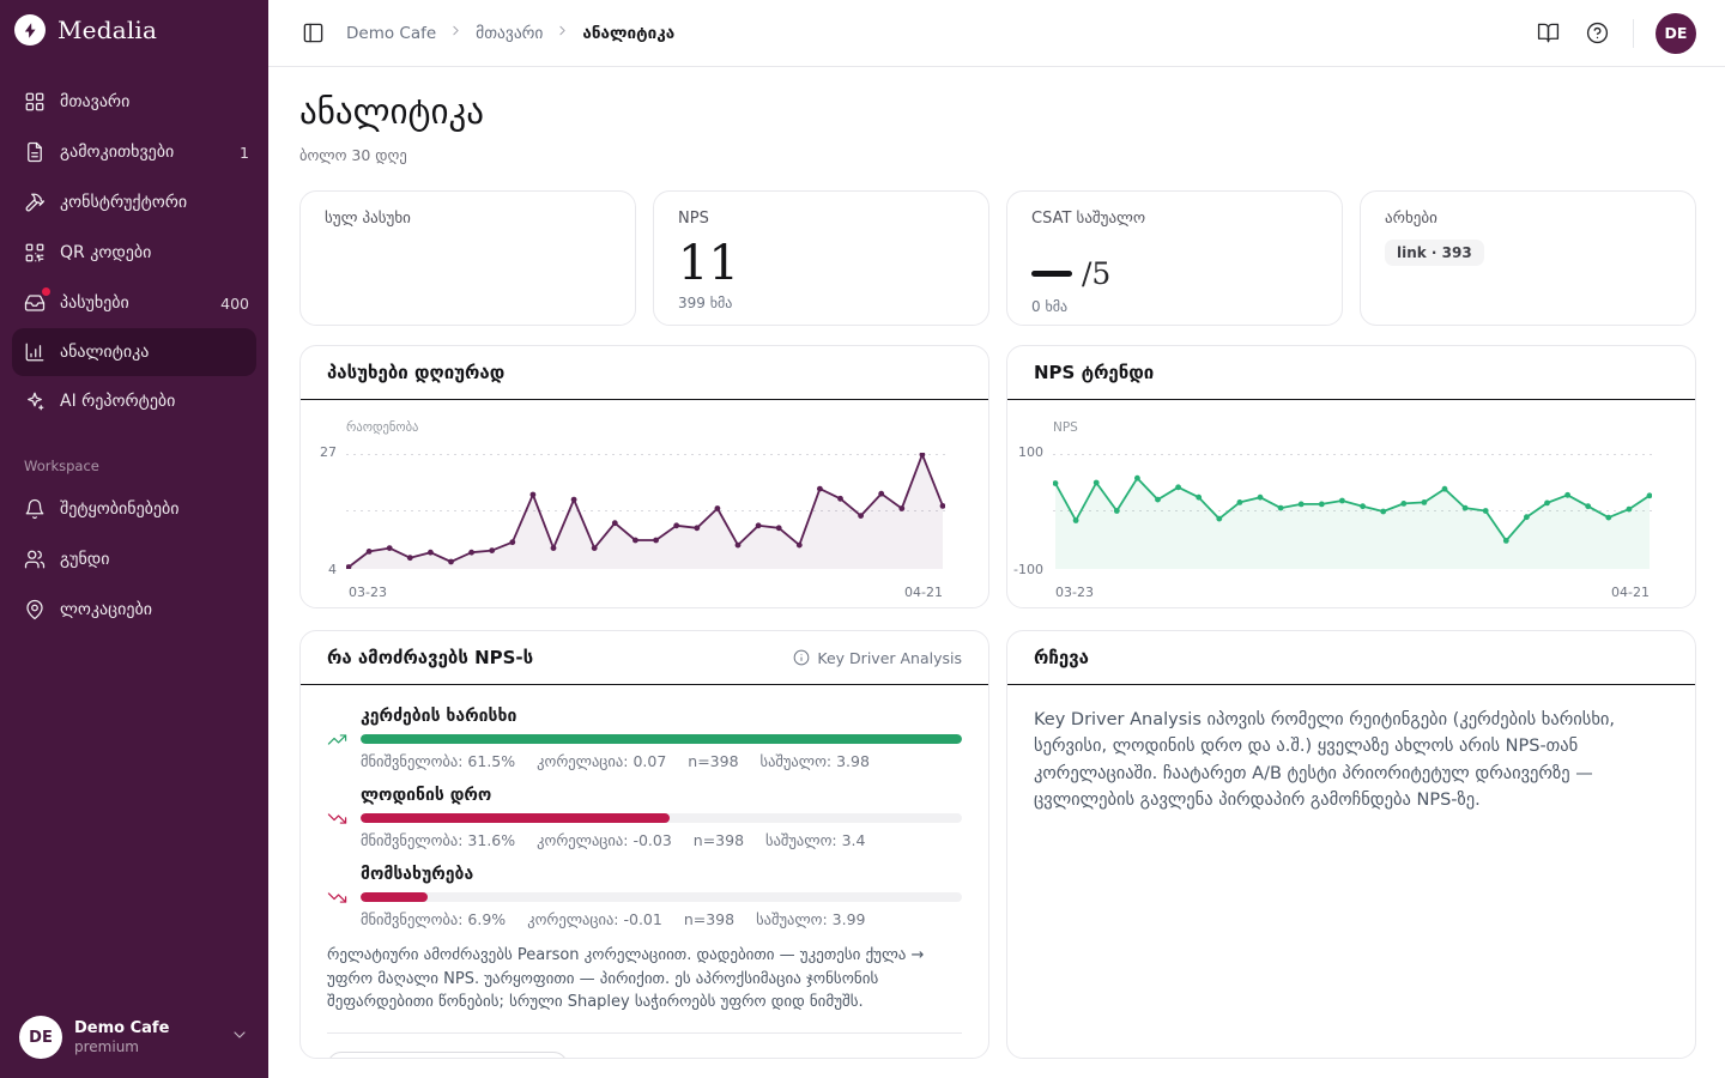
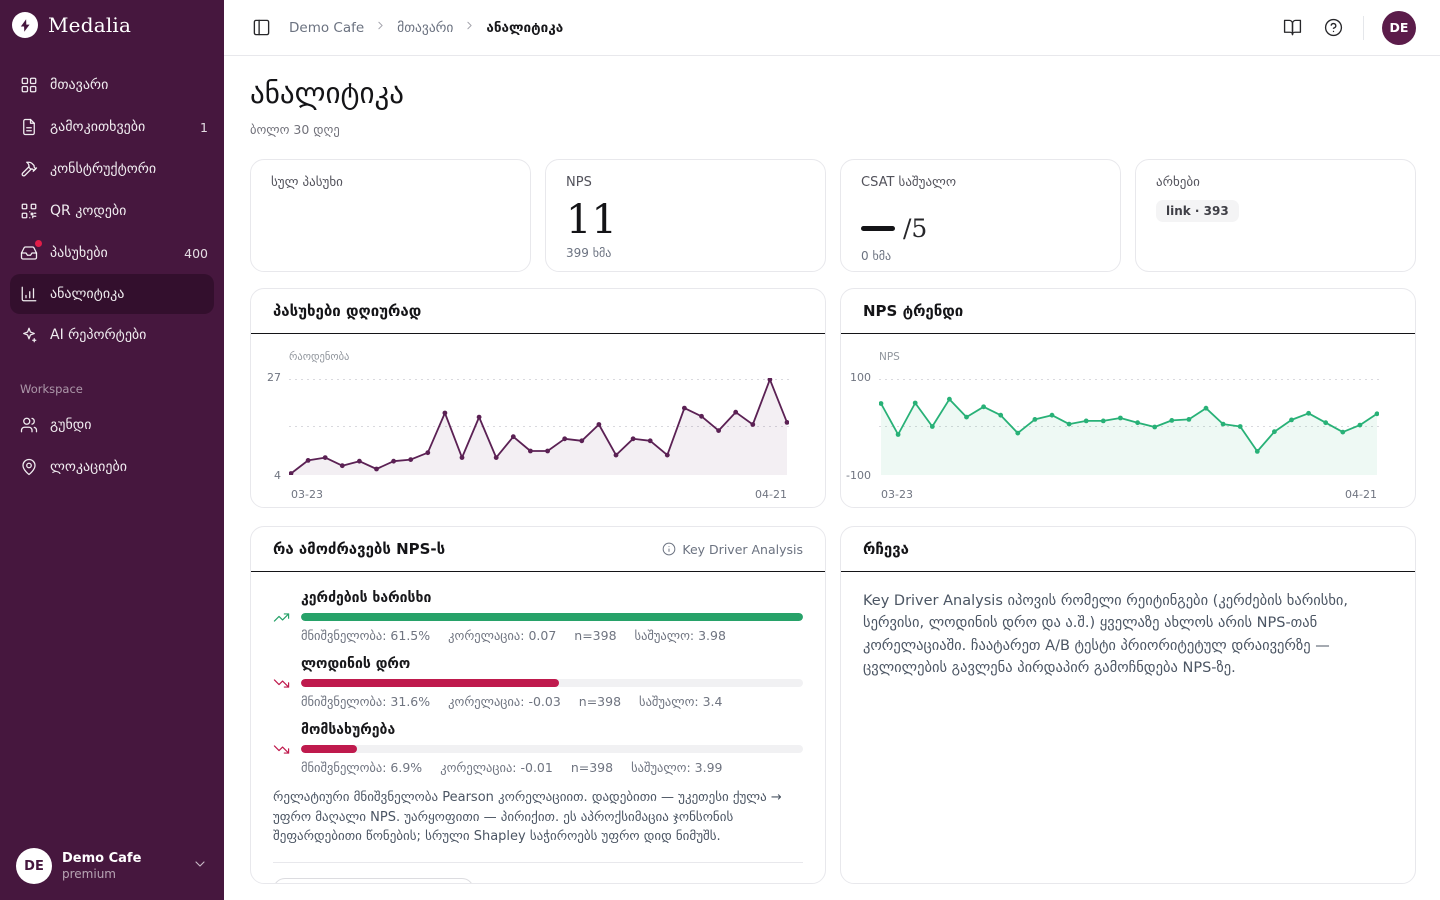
  Medalia
  მთავარი
  გამოკითხვები
  1
  კონსტრუქტორი
  QR კოდები
  პასუხები
  400
  ანალიტიკა
  AI რეპორტები
  Workspace
- შეტყობინებები
  გუნდი
  ლოკაციები
  DE
  Demo Cafe
  premium
  Demo Cafe
  მთავარი
  ანალიტიკა
  DE
  ანალიტიკა
  ბოლო 30 დღე
  სულ პასუხი
  NPS
  11
  399 ხმა
  CSAT საშუალო
  /5
  0 ხმა
  არხები
  link · 393
  პასუხები დღიურად
  რაოდენობა
  27
  4
  03-23
  04-21
  NPS ტრენდი
  NPS
  100
  -100
  03-23
  04-21
  რა ამოძრავებს NPS-ს
  Key Driver Analysis
  კერძების ხარისხი
  მნიშვნელობა: 61.5%
  კორელაცია: 0.07
  n=398
  საშუალო: 3.98
  ლოდინის დრო
  მნიშვნელობა: 31.6%
  კორელაცია: -0.03
  n=398
  საშუალო: 3.4
  მომსახურება
  მნიშვნელობა: 6.9%
  კორელაცია: -0.01
  n=398
  საშუალო: 3.99
- რელატიური ამოძრავებს Pearson კორელაციით. დადებითი — უკეთესი ქულა → უფრო მაღალი NPS. უარყოფითი — პირიქით. ეს აპროქსიმაცია ჯონსონის შეფარდებითი წონების; სრული Shapley საჭიროებს უფრო დიდ ნიმუშს.
+ რელატიური მნიშვნელობა Pearson კორელაციით. დადებითი — უკეთესი ქულა → უფრო მაღალი NPS. უარყოფითი — პირიქით. ეს აპროქსიმაცია ჯონსონის შეფარდებითი წონების; სრული Shapley საჭიროებს უფრო დიდ ნიმუშს.
  რჩევა
  Key Driver Analysis იპოვის რომელი რეიტინგები (კერძების ხარისხი, სერვისი, ლოდინის დრო და ა.შ.) ყველაზე ახლოს არის NPS-თან კორელაციაში. ჩაატარეთ A/B ტესტი პრიორიტეტულ დრაივერზე — ცვლილების გავლენა პირდაპირ გამოჩნდება NPS-ზე.
